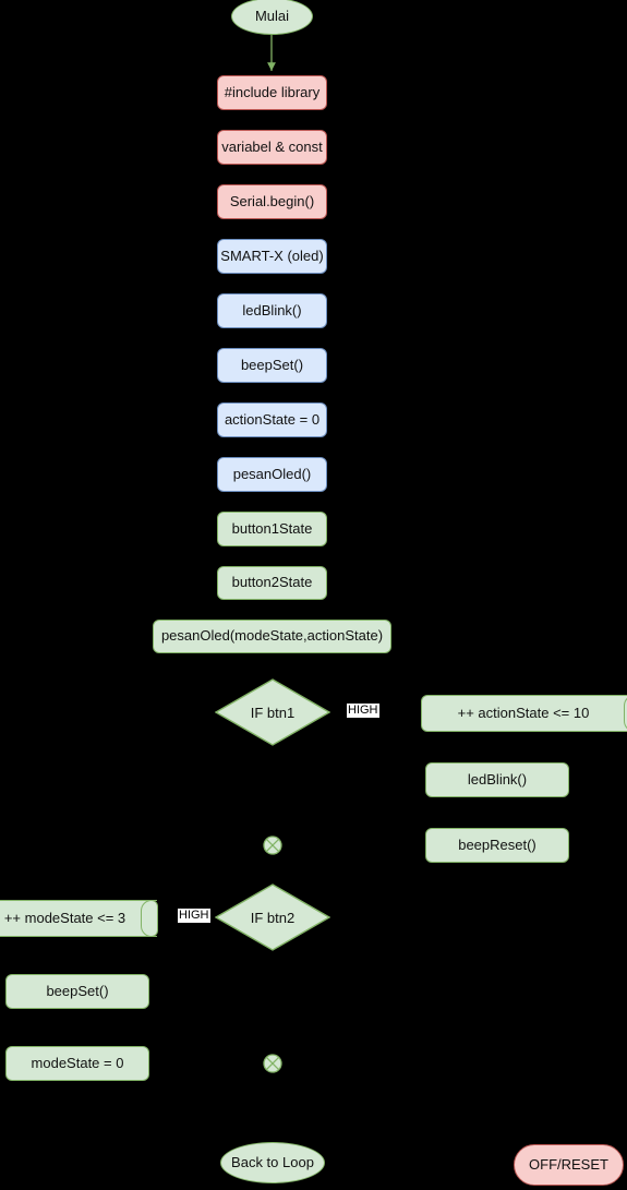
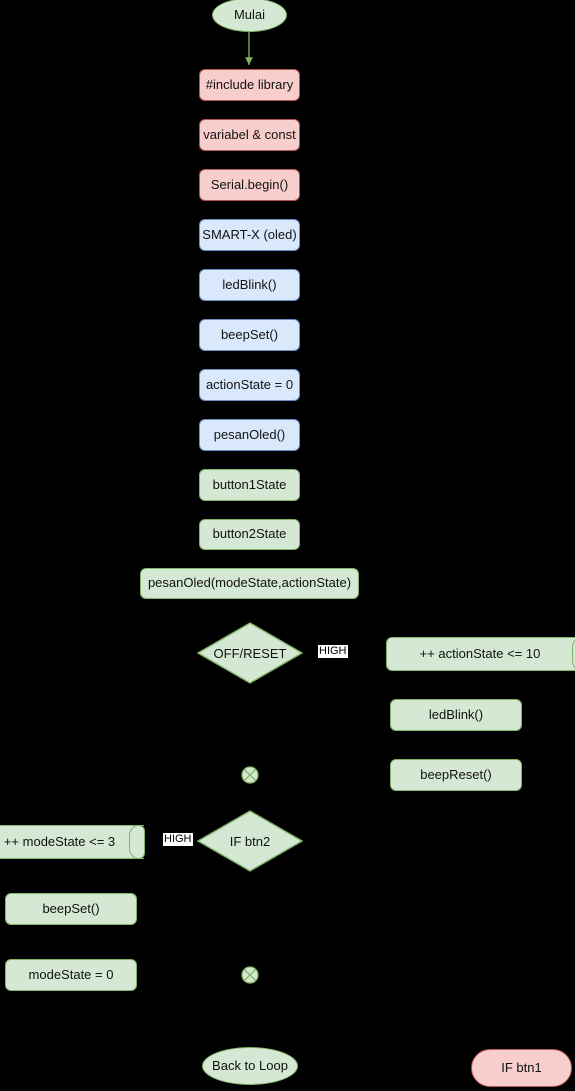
  Mulai
  #include library
  variabel & const
  Serial.begin()
  SMART-X (oled)
  ledBlink()
  beepSet()
  actionState = 0
  pesanOled()
  button1State
  button2State
  pesanOled(modeState,actionState)
- IF btn1
+ OFF/RESET
  HIGH
  ++ actionState <= 10
  ledBlink()
  beepReset()
  IF btn2
  HIGH
  ++ modeState <= 3
  beepSet()
  modeState = 0
  Back to Loop
- OFF/RESET
+ IF btn1
